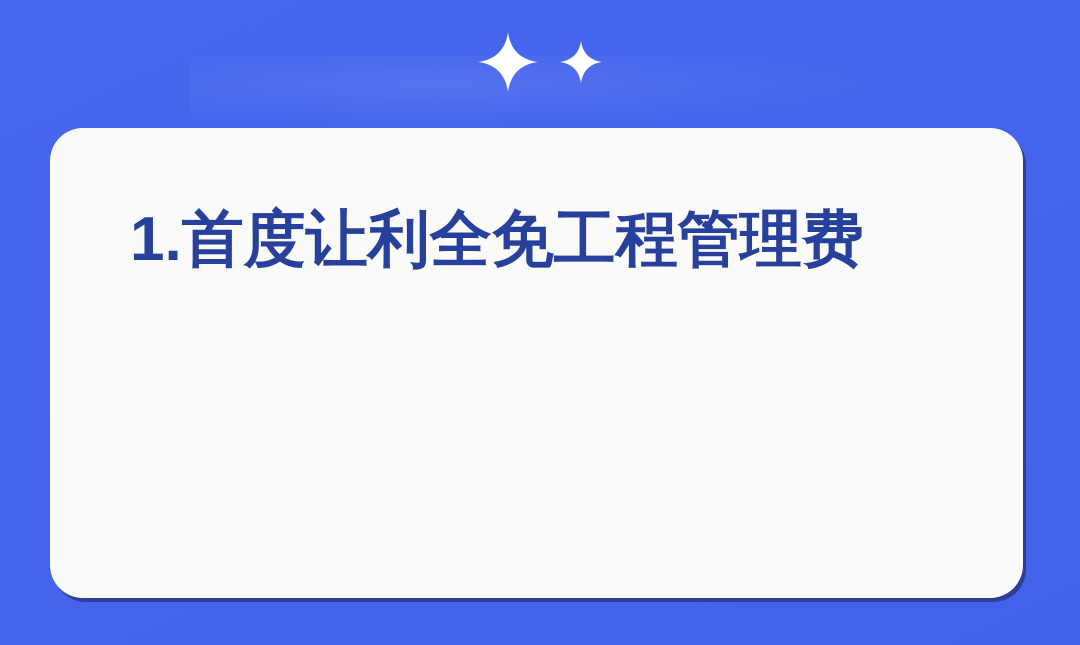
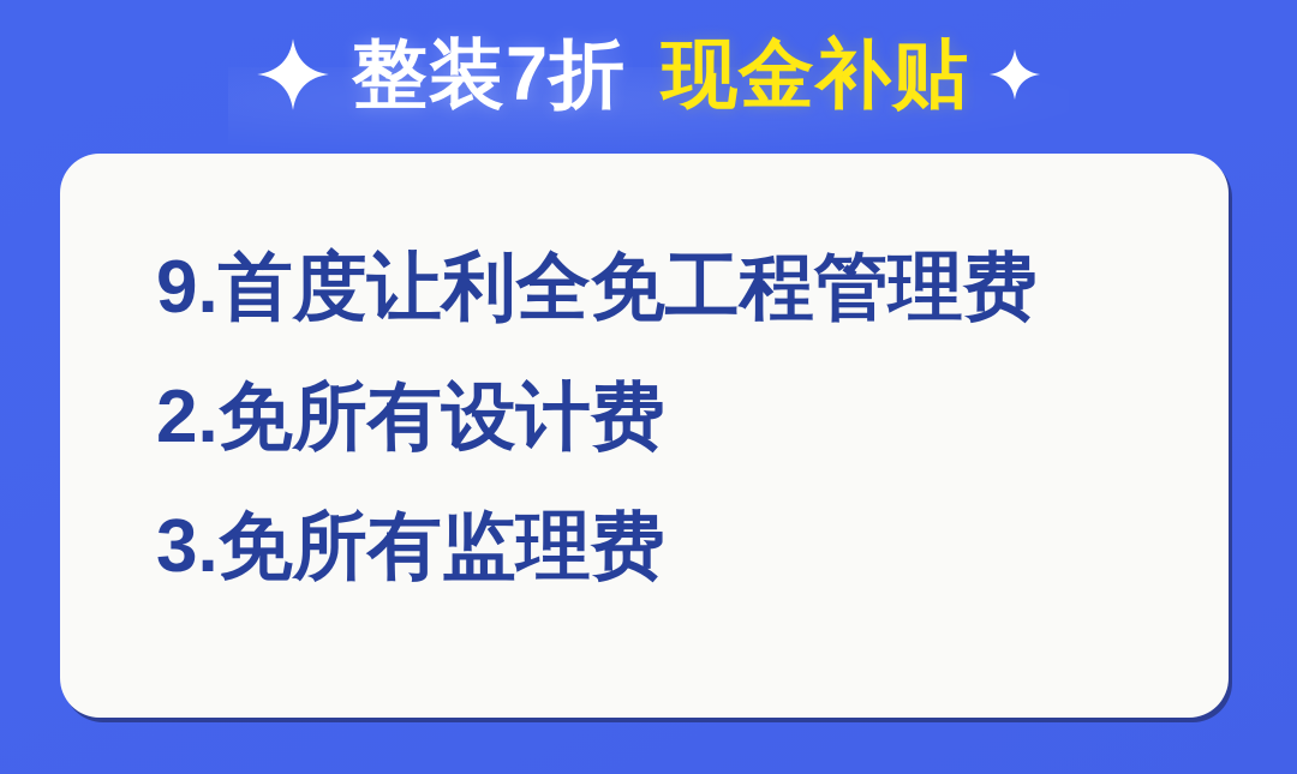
+ 整装7折
+ 现金补贴
- 1.首度让利全免工程管理费
+ 9.首度让利全免工程管理费
+ 2.免所有设计费
+ 3.免所有监理费
